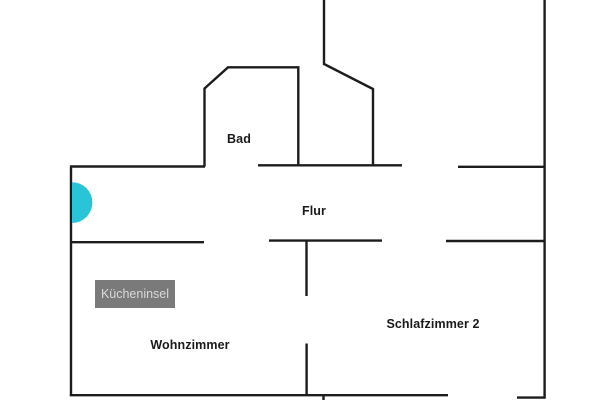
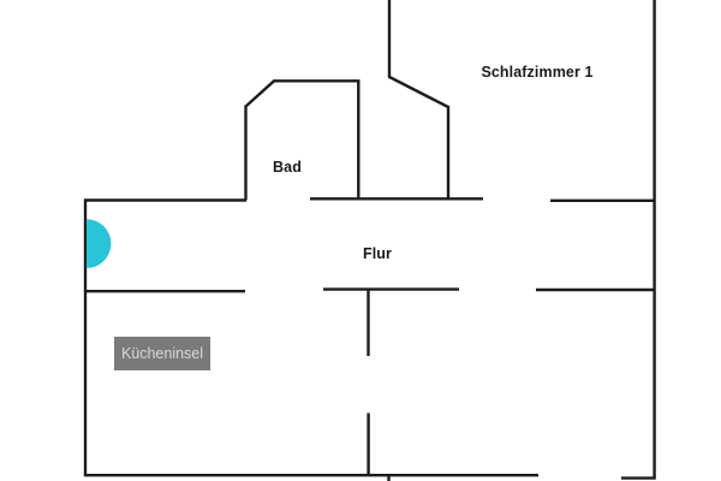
  Kücheninsel
+ Schlafzimmer 1
  Bad
  Flur
- Wohnzimmer
- Schlafzimmer 2
